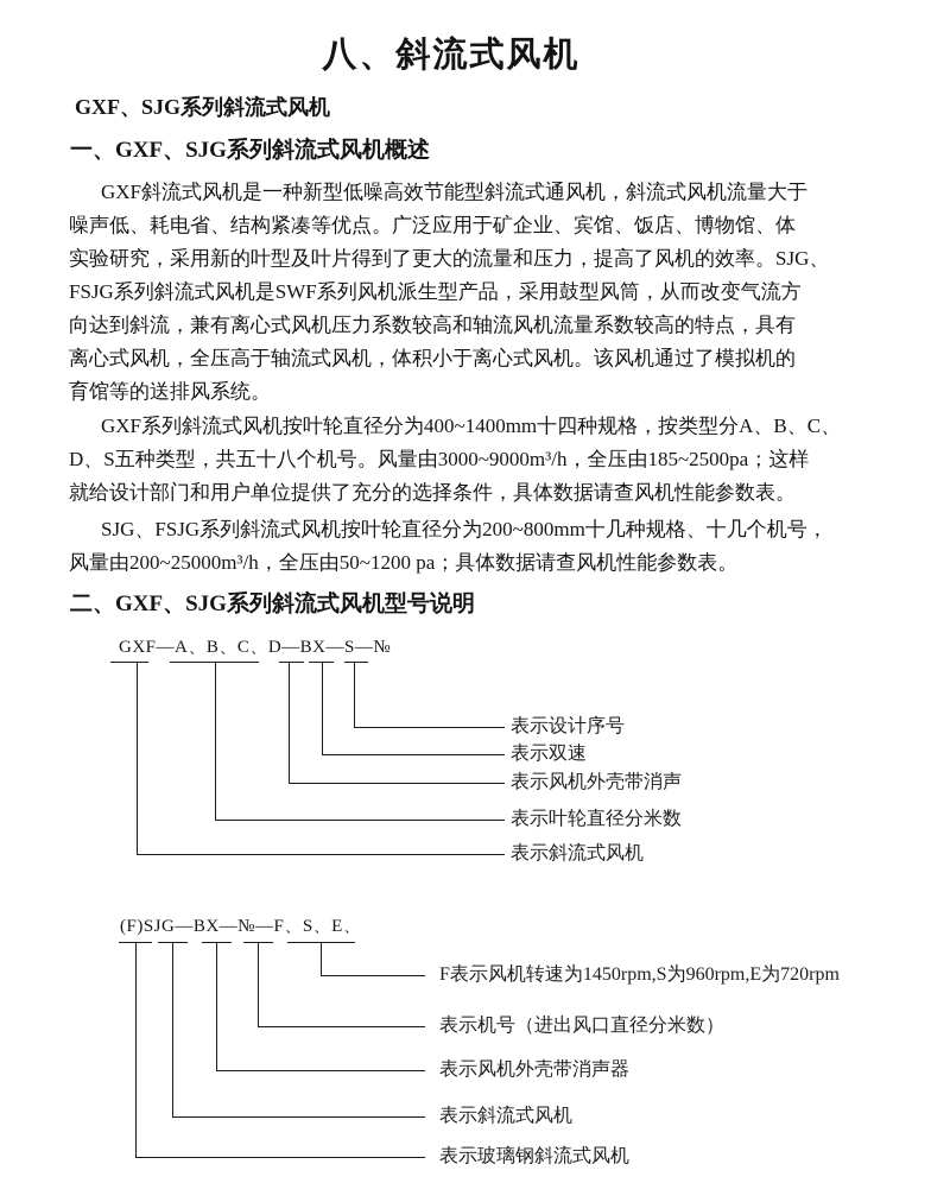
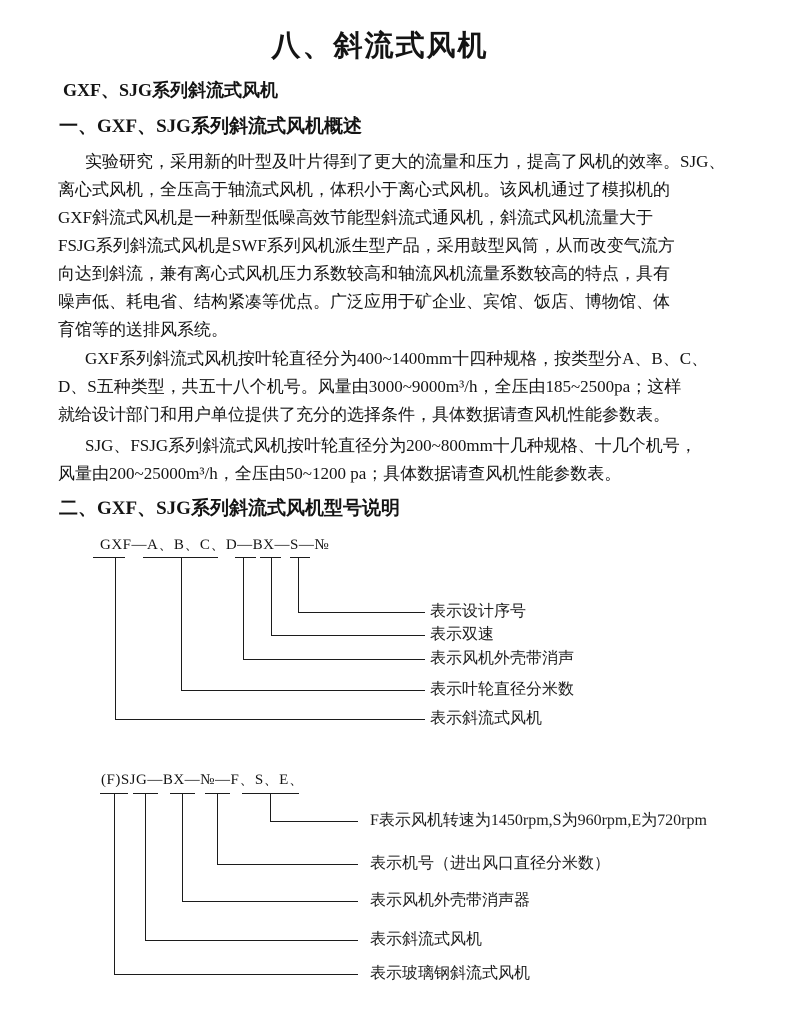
  八、斜流式风机
  GXF、SJG系列斜流式风机
  一、GXF、SJG系列斜流式风机概述
- GXF斜流式风机是一种新型低噪高效节能型斜流式通风机，斜流式风机流量大于
+ 实验研究，采用新的叶型及叶片得到了更大的流量和压力，提高了风机的效率。SJG、
- 噪声低、耗电省、结构紧凑等优点。广泛应用于矿企业、宾馆、饭店、博物馆、体
+ 离心式风机，全压高于轴流式风机，体积小于离心式风机。该风机通过了模拟机的
- 实验研究，采用新的叶型及叶片得到了更大的流量和压力，提高了风机的效率。SJG、
+ GXF斜流式风机是一种新型低噪高效节能型斜流式通风机，斜流式风机流量大于
  FSJG系列斜流式风机是SWF系列风机派生型产品，采用鼓型风筒，从而改变气流方
  向达到斜流，兼有离心式风机压力系数较高和轴流风机流量系数较高的特点，具有
- 离心式风机，全压高于轴流式风机，体积小于离心式风机。该风机通过了模拟机的
+ 噪声低、耗电省、结构紧凑等优点。广泛应用于矿企业、宾馆、饭店、博物馆、体
  育馆等的送排风系统。
  GXF系列斜流式风机按叶轮直径分为400~1400mm十四种规格，按类型分A、B、C、
  D、S五种类型，共五十八个机号。风量由3000~9000m³/h，全压由185~2500pa；这样
  就给设计部门和用户单位提供了充分的选择条件，具体数据请查风机性能参数表。
  SJG、FSJG系列斜流式风机按叶轮直径分为200~800mm十几种规格、十几个机号，
  风量由200~25000m³/h，全压由50~1200 pa；具体数据请查风机性能参数表。
  二、GXF、SJG系列斜流式风机型号说明
  GXF—A、B、C、D—BX—S—№
  表示设计序号
  表示双速
  表示风机外壳带消声
  表示叶轮直径分米数
  表示斜流式风机
  (F)SJG—BX—№—F、S、E、
  F表示风机转速为1450rpm,S为960rpm,E为720rpm
  表示机号（进出风口直径分米数）
  表示风机外壳带消声器
  表示斜流式风机
  表示玻璃钢斜流式风机
